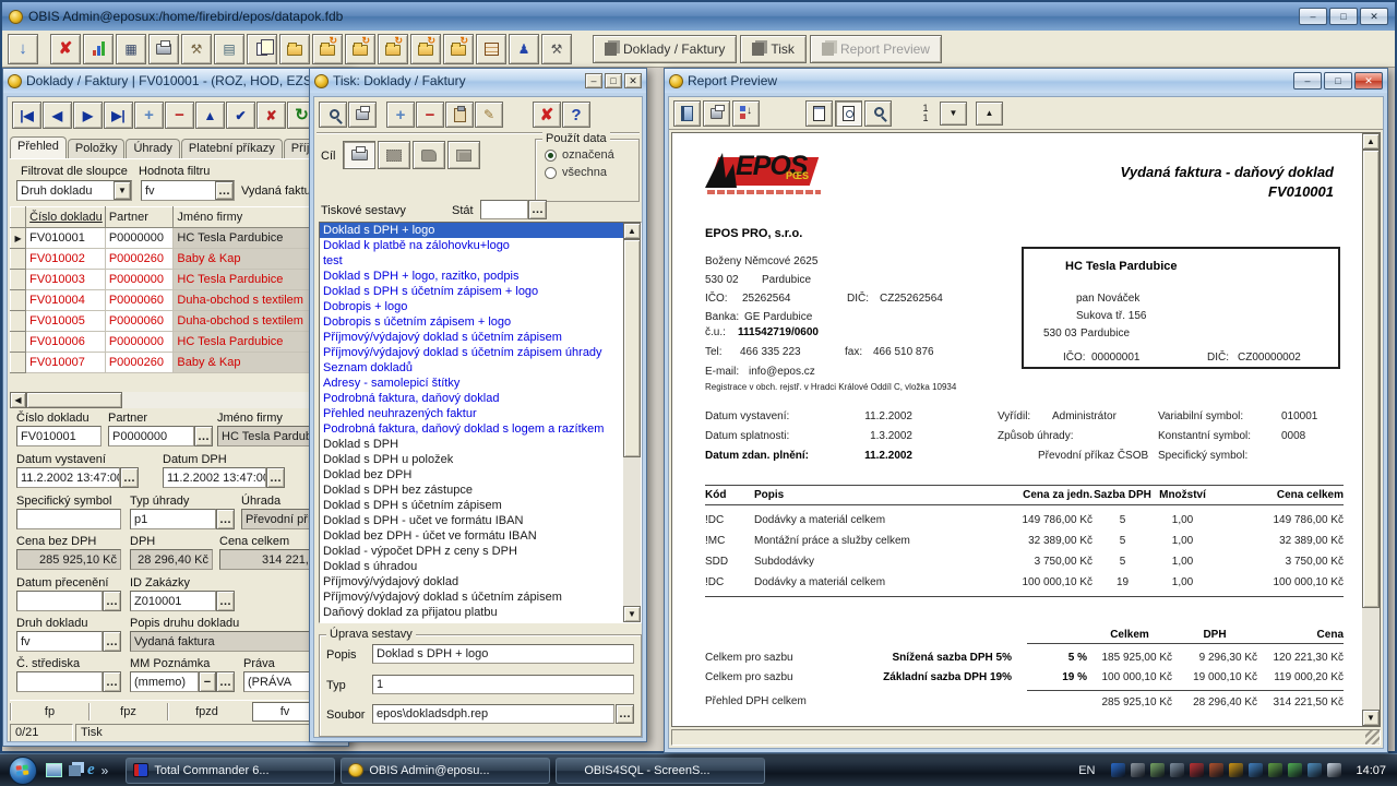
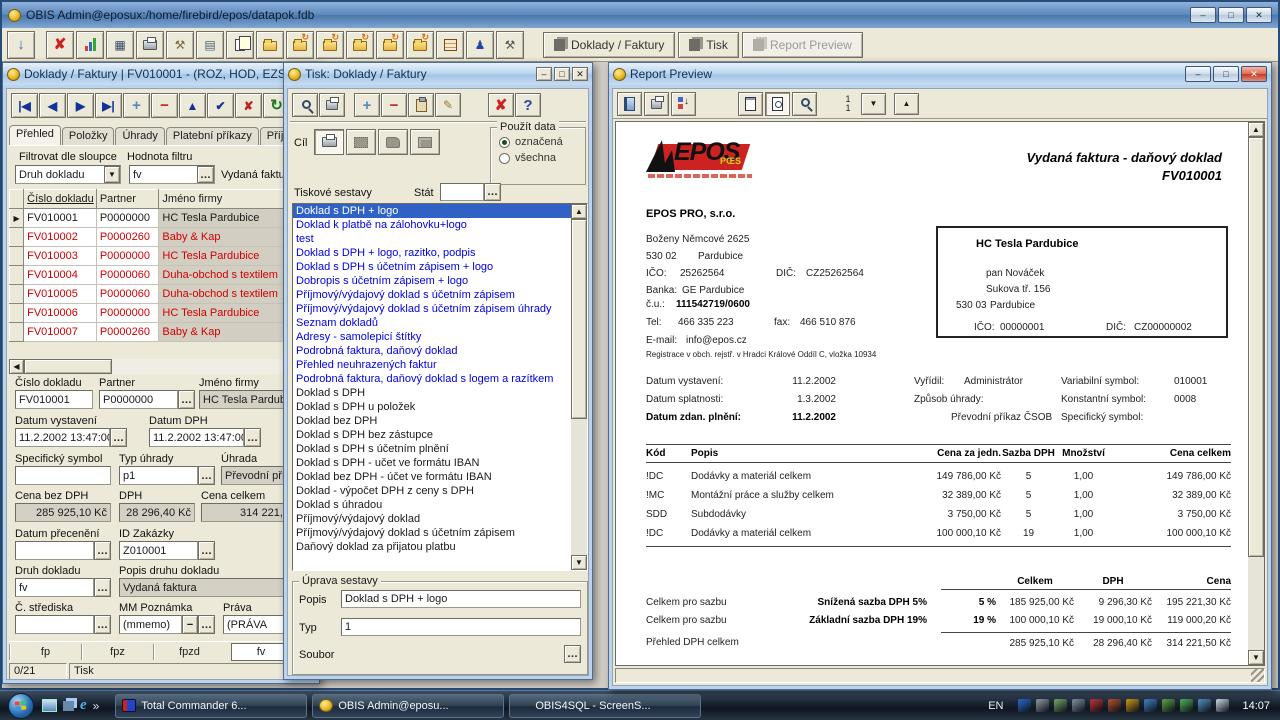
  OBIS Admin@eposux:/home/firebird/epos/datapok.fdb
  ↓
  ✘
  ▦
  ⚒
  ▤
  ♟
  ⚒
  Doklady / Faktury
  Tisk
  Report Preview
  Doklady / Faktury | FV010001 - (ROZ, HOD, EZS
  |◀
  ◀
  ▶
  ▶|
  +
  −
  ▲
  ✔
  ✘
  ↻
  Přehled
  Položky
  Úhrady
  Platební příkazy
  Filtrovat dle sloupce
  Hodnota filtru
  Druh dokladu
  fv
  Vydaná faktu
  	Číslo dokladu	Partner	Jméno firmy
  ▶	FV010001	P0000000	HC Tesla Pardubice
  	FV010002	P0000260	Baby & Kap
  	FV010003	P0000000	HC Tesla Pardubice
  	FV010004	P0000060	Duha-obchod s textilem
  	FV010005	P0000060	Duha-obchod s textilem
  	FV010006	P0000000	HC Tesla Pardubice
  	FV010007	P0000260	Baby & Kap
  Číslo dokladu
  FV010001
  Partner
  P0000000
  Jméno firmy
  HC Tesla Pardu
  Datum vystavení
  11.2.2002 13:47:0
  Datum DPH
  11.2.2002 13:47:0
  Specifický symbol
  Typ úhrady
  p1
  Úhrada
  Převodní př
  Cena bez DPH
  285 925,10 Kč
  DPH
  28 296,40 Kč
  Cena celkem
  Datum přecenění
  ID Zakázky
  Z010001
  Druh dokladu
  fv
  Popis druhu dokladu
  Vydaná faktura
  Č. střediska
  MM Poznámka
  (mmemo)
  Práva
  (PRÁVA
  fp
  fpz
  fpzd
  fv
  0/21
  Tisk
  Tisk: Doklady / Faktury
  +
  −
  ✎
  ✘
  ?
  Cíl
  Použít data
  označená
  všechna
  Tiskové sestavy
  Stát
  Doklad s DPH + logo
  Doklad k platbě na zálohovku+logo
  test
  Doklad s DPH + logo, razitko, podpis
  Doklad s DPH s účetním zápisem + logo
- Dobropis + logo
  Dobropis s účetním zápisem + logo
  Příjmový/výdajový doklad s účetním zápisem
  Příjmový/výdajový doklad s účetním zápisem úhrady
  Seznam dokladů
  Adresy - samolepicí štítky
  Podrobná faktura, daňový doklad
  Přehled neuhrazených faktur
  Podrobná faktura, daňový doklad s logem a razítkem
  Doklad s DPH
  Doklad s DPH u položek
  Doklad bez DPH
  Doklad s DPH bez zástupce
- Doklad s DPH s účetním zápisem
+ Doklad s DPH s účetním plnění
  Doklad s DPH - učet ve formátu IBAN
  Doklad bez DPH - účet ve formátu IBAN
  Doklad - výpočet DPH z ceny s DPH
  Doklad s úhradou
  Příjmový/výdajový doklad
  Příjmový/výdajový doklad s účetním zápisem
  Daňový doklad za přijatou platbu
  Úprava sestavy
  Popis
  Doklad s DPH + logo
  Typ
  1
  Soubor
- epos\dokladsdph.rep
  Report Preview
  1
  1
  EPOS
  PŒS
  Vydaná faktura - daňový doklad
  FV010001
  EPOS PRO, s.r.o.
  Boženy Němcové 2625
  530 02
  Pardubice
  IČO:
  25262564
  DIČ:
  CZ25262564
  Banka:
  GE Pardubice
  č.u.:
  111542719/0600
  Tel:
  466 335 223
  fax:
  466 510 876
  E-mail:
  info@epos.cz
  Registrace v obch. rejstř. v Hradci Králové Oddíl C, vložka 10934
  HC Tesla Pardubice
  pan Nováček
  Sukova tř. 156
  530 03
  Pardubice
  IČO:
  00000001
  DIČ:
  CZ00000002
  Datum vystavení:
  11.2.2002
  Datum splatnosti:
  1.3.2002
  Datum zdan. plnění:
  11.2.2002
  Vyřídil:
  Administrátor
  Způsob úhrady:
  Převodní příkaz ČSOB
  Variabilní symbol:
  010001
  Konstantní symbol:
  0008
  Specifický symbol:
  Kód
  Popis
  Cena za jedn.
  Sazba DPH
  Množství
  Cena celkem
  !DC
  Dodávky a materiál celkem
  149 786,00 Kč
  5
  1,00
  149 786,00 Kč
  !MC
  Montážní práce a služby celkem
  32 389,00 Kč
  5
  1,00
  32 389,00 Kč
  SDD
  Subdodávky
  3 750,00 Kč
  5
  1,00
  3 750,00 Kč
  !DC
  Dodávky a materiál celkem
  100 000,10 Kč
  19
  1,00
  100 000,10 Kč
  Celkem
  DPH
  Cena
  Celkem pro sazbu
  Snížená sazba DPH 5%
  5 %
  185 925,00 Kč
  9 296,30 Kč
- 120 221,30 Kč
+ 195 221,30 Kč
  Celkem pro sazbu
  Základní sazba DPH 19%
  19 %
  100 000,10 Kč
  19 000,10 Kč
  119 000,20 Kč
  Přehled DPH celkem
  285 925,10 Kč
  28 296,40 Kč
  314 221,50 Kč
  e
  »
  Total Commander 6...
  OBIS Admin@eposu...
  OBIS4SQL - ScreenS...
  EN
  14:07
